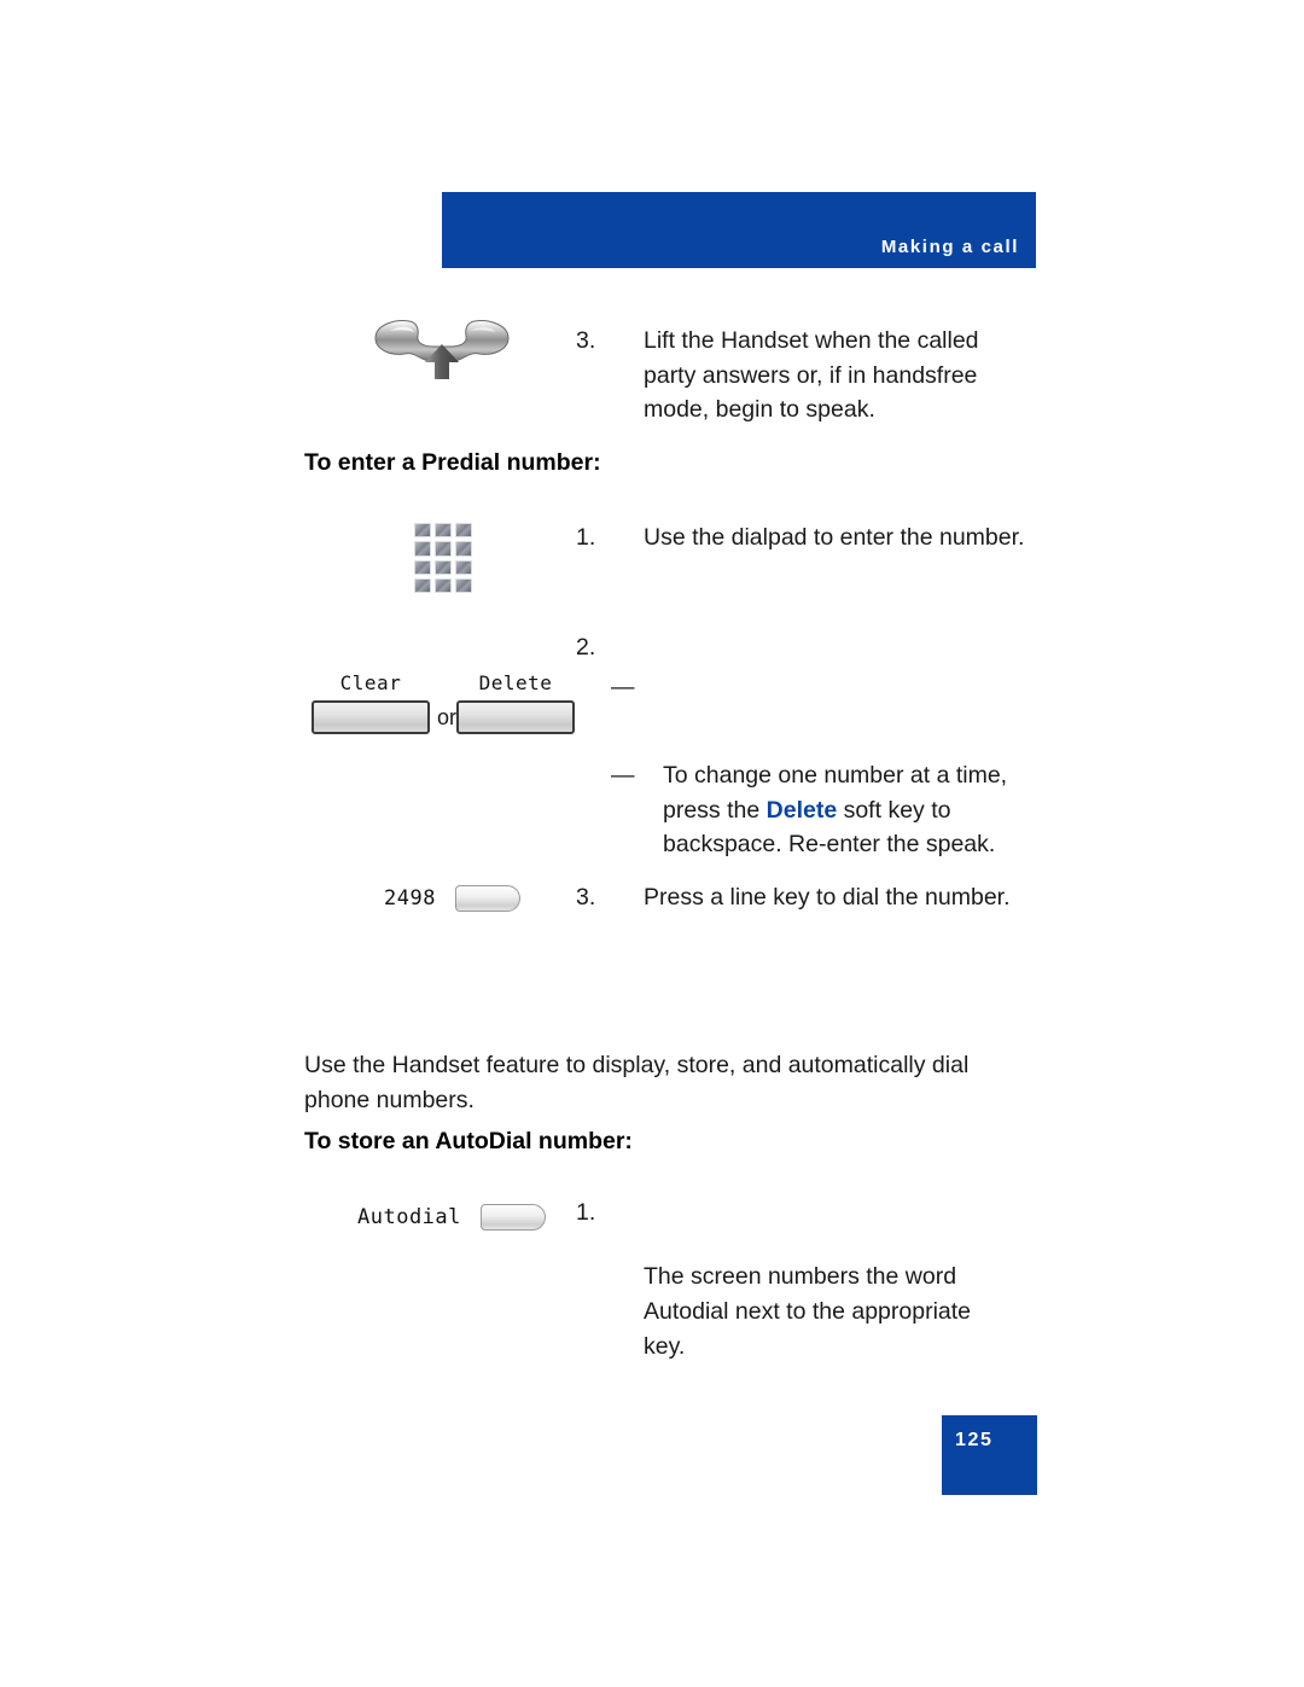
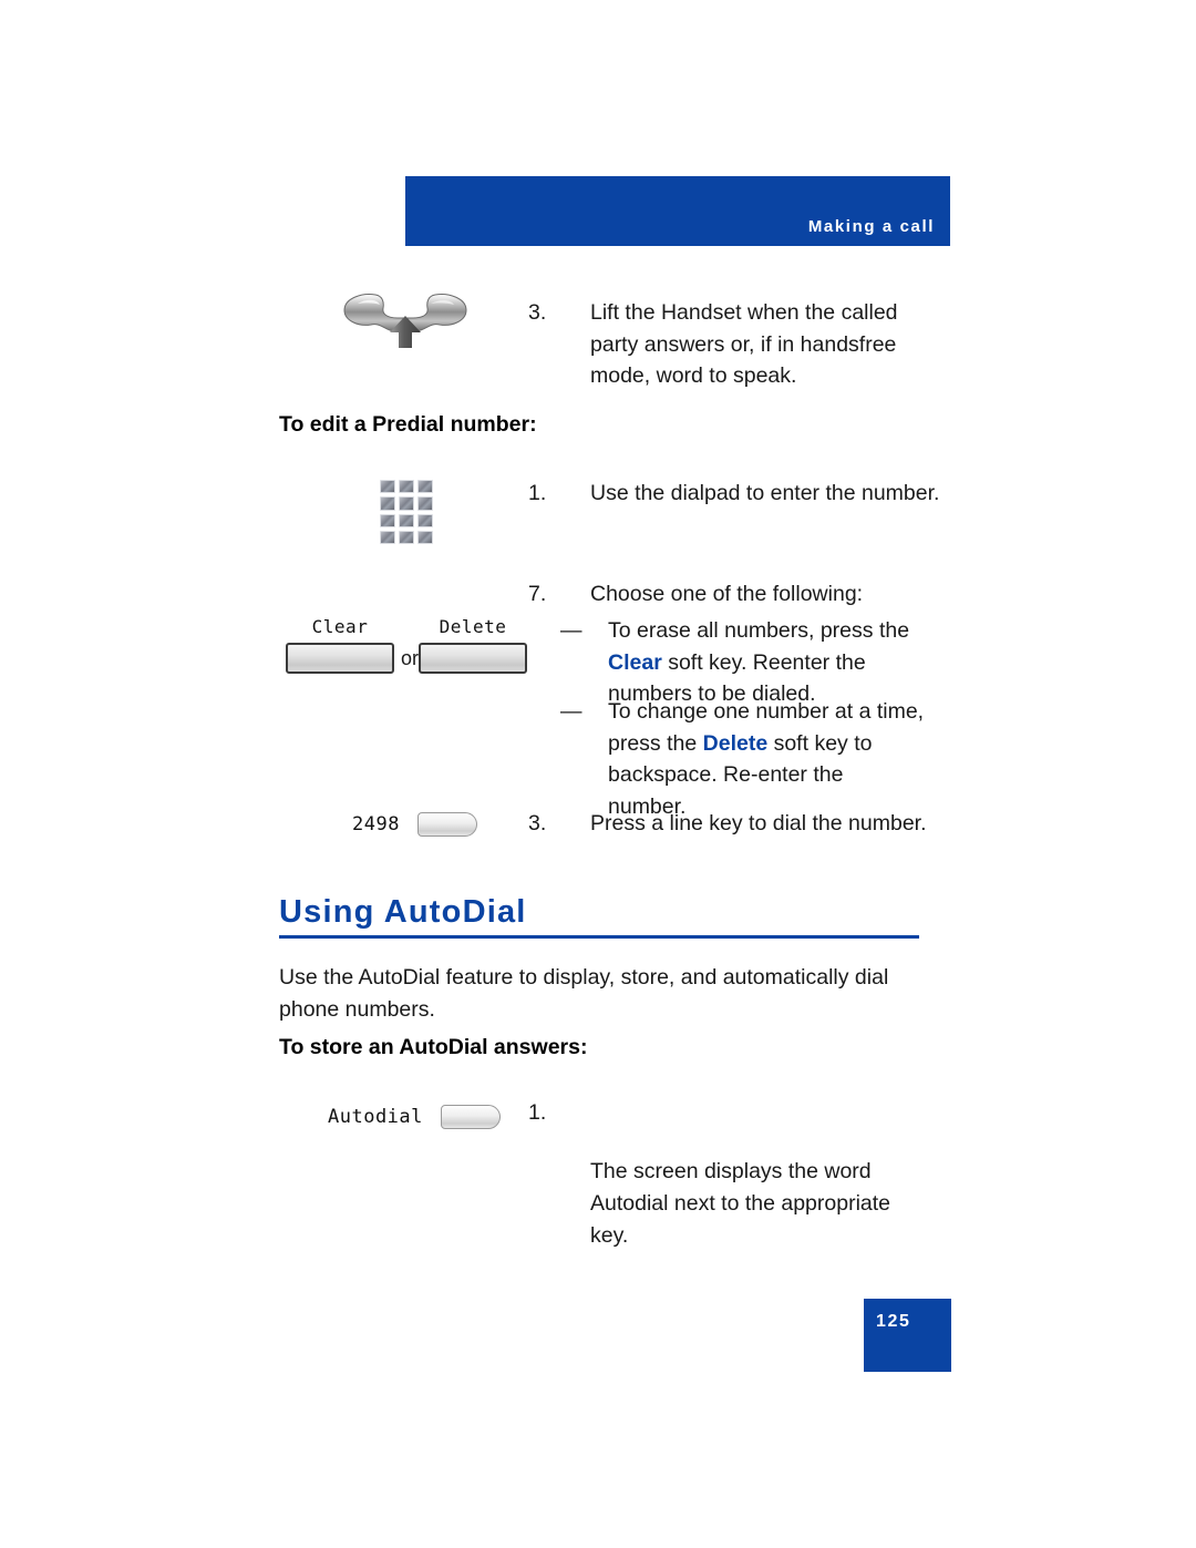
  Making a call
  3.
- Lift the Handset when the called party answers or, if in handsfree mode, begin to speak.
+ Lift the Handset when the called party answers or, if in handsfree mode, word to speak.
- To enter a Predial number:
+ To edit a Predial number:
  1.
  Use the dialpad to enter the number.
- 2.
+ 7.
+ Choose one of the following:
  Clear
  or
  Delete
  —
+ To erase all numbers, press the Clear soft key. Reenter the numbers to be dialed.
  —
- To change one number at a time, press the Delete soft key to backspace. Re-enter the speak.
+ To change one number at a time, press the Delete soft key to backspace. Re-enter the number.
  2498
  3.
  Press a line key to dial the number.
+ Using AutoDial
- Use the Handset feature to display, store, and automatically dial phone numbers.
+ Use the AutoDial feature to display, store, and automatically dial phone numbers.
- To store an AutoDial number:
+ To store an AutoDial answers:
  Autodial
  1.
- The screen numbers the word Autodial next to the appropriate key.
+ The screen displays the word Autodial next to the appropriate key.
  125
